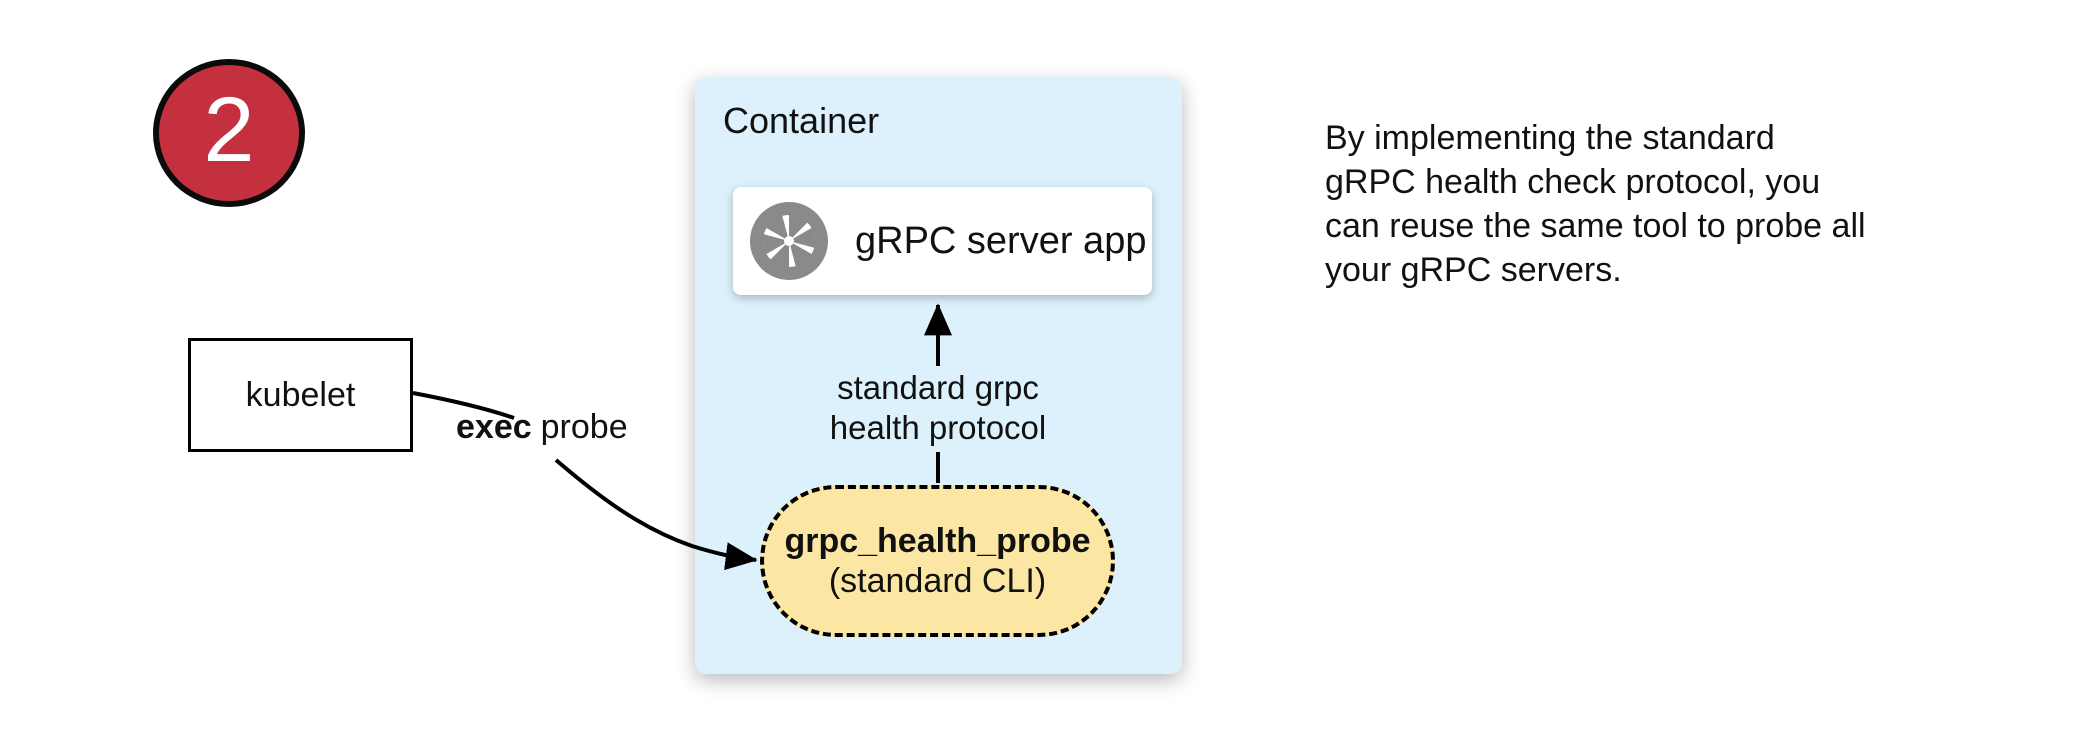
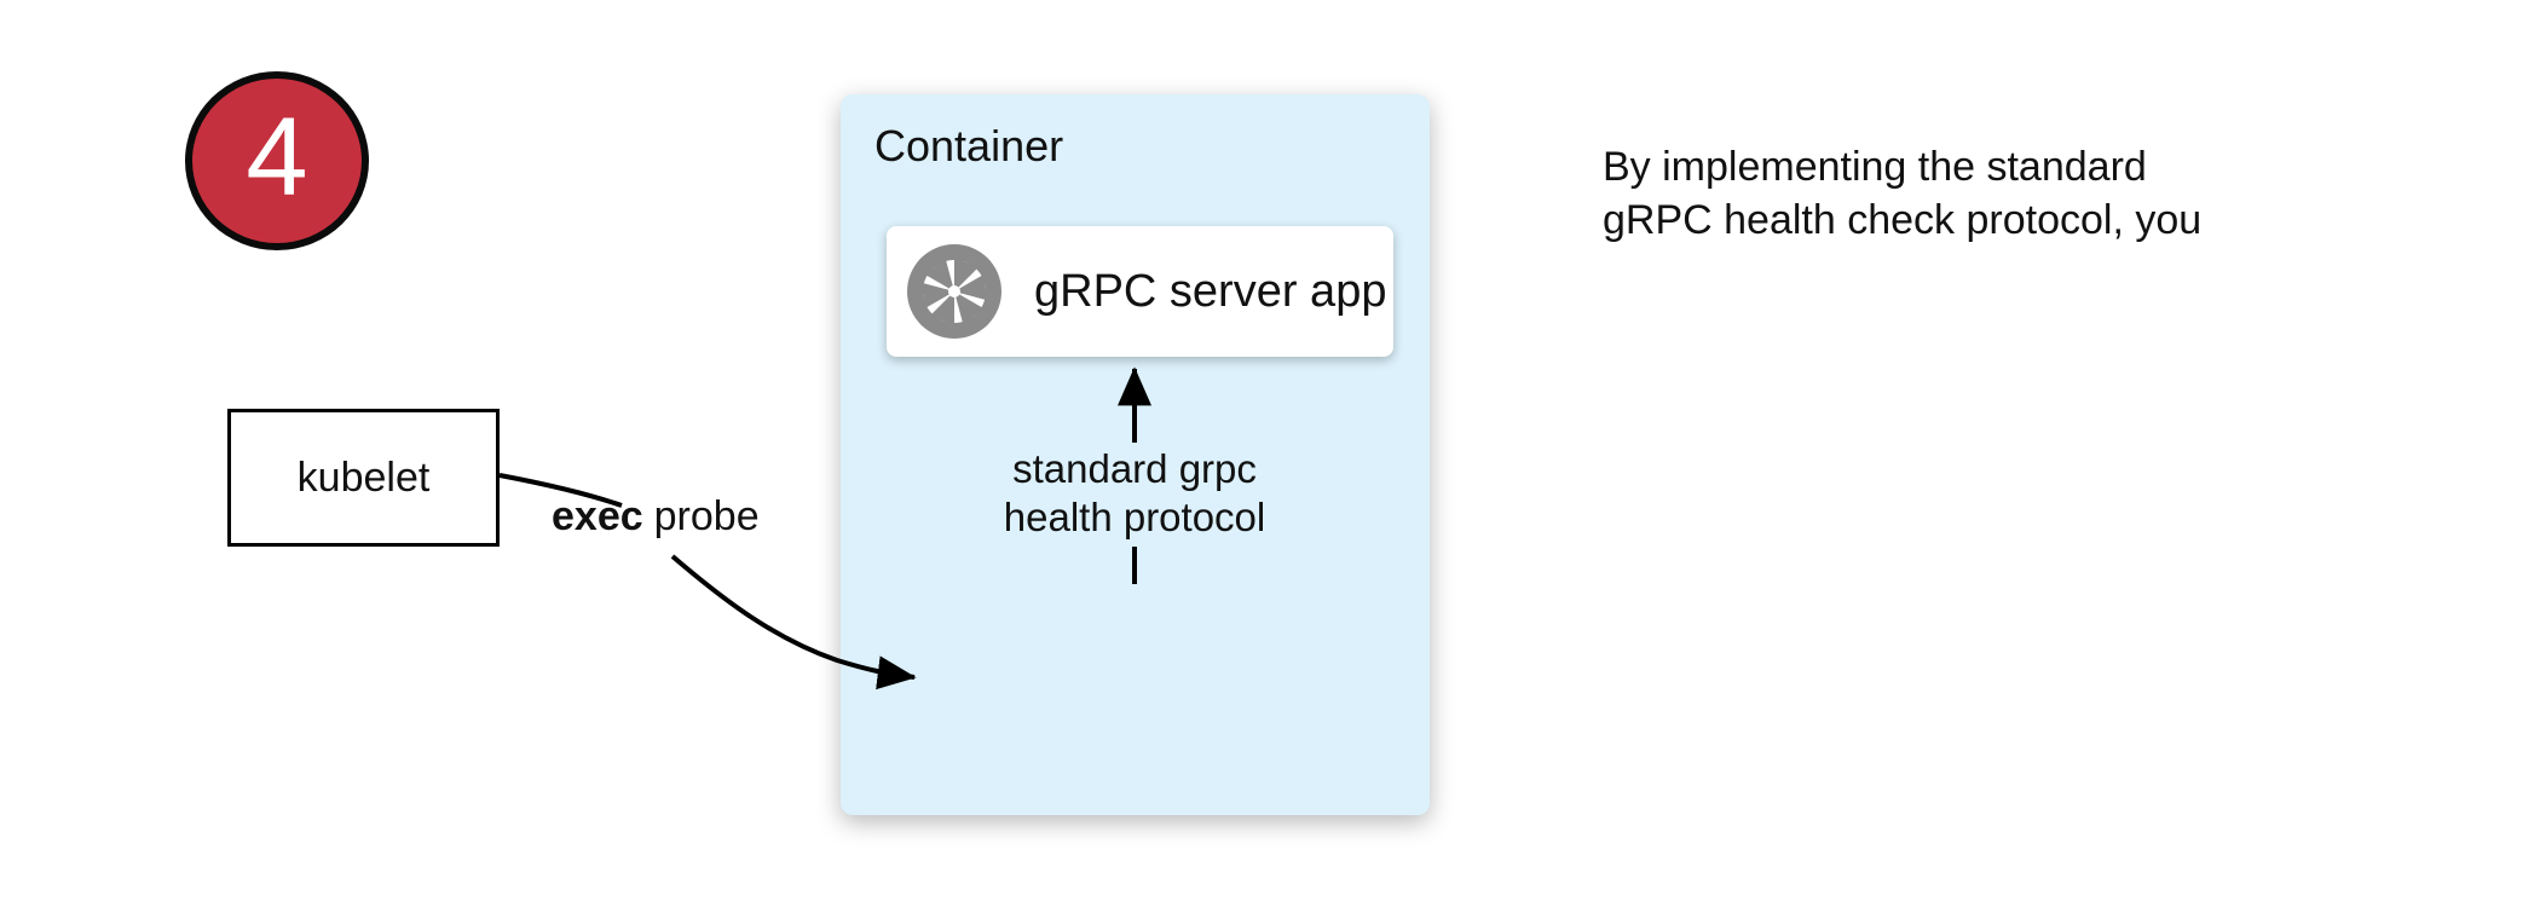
- 2
+ 4
  kubelet
  exec probe
  Container
  gRPC server app
  standard grpc
  health protocol
- grpc_health_probe
- (standard CLI)
  By implementing the standard
  gRPC health check protocol, you
- can reuse the same tool to probe all
- your gRPC servers.
